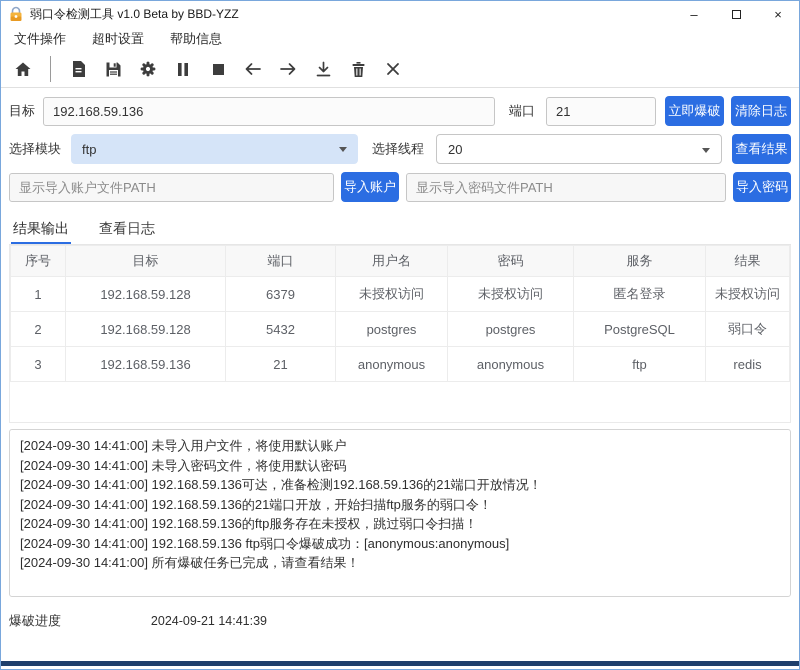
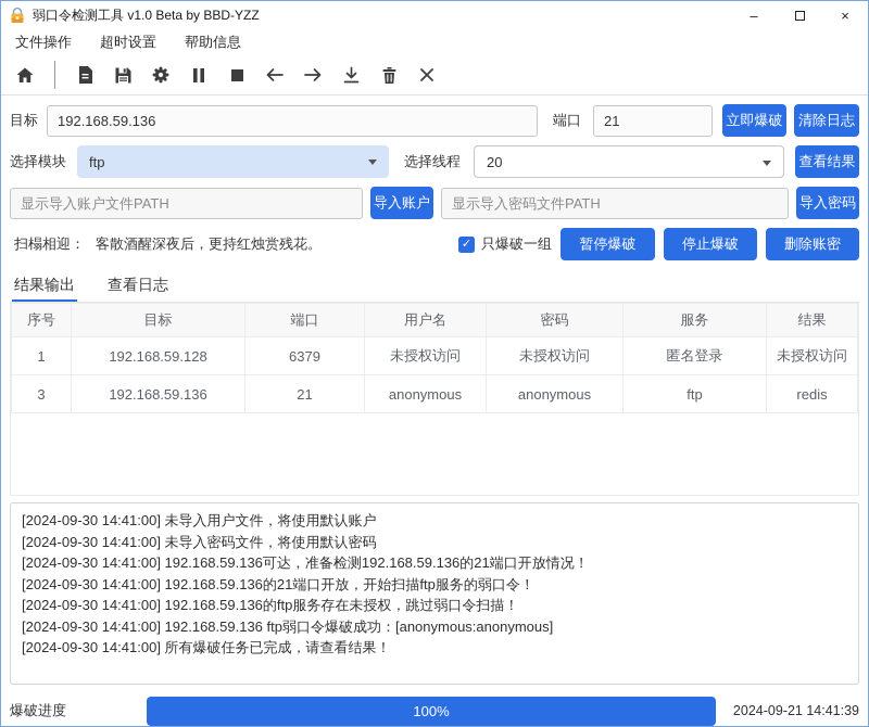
  弱口令检测工具 v1.0 Beta by BBD-YZZ
  –
  ×
  文件操作
  超时设置
  帮助信息
  目标
  192.168.59.136
  端口
  21
  立即爆破
  清除日志
  选择模块
  ftp
  选择线程
  20
  查看结果
  显示导入账户文件PATH
  导入账户
  显示导入密码文件PATH
  导入密码
+ 扫榻相迎：
+ 客散酒醒深夜后，更持红烛赏残花。
+ 只爆破一组
+ 暂停爆破
+ 停止爆破
+ 删除账密
  结果输出
  查看日志
  序号	目标	端口	用户名	密码	服务	结果
  1	192.168.59.128	6379	未授权访问	未授权访问	匿名登录	未授权访问
- 2	192.168.59.128	5432	postgres	postgres	PostgreSQL	弱口令
  3	192.168.59.136	21	anonymous	anonymous	ftp	redis
  [2024-09-30 14:41:00] 未导入用户文件，将使用默认账户
  [2024-09-30 14:41:00] 未导入密码文件，将使用默认密码
  [2024-09-30 14:41:00] 192.168.59.136可达，准备检测192.168.59.136的21端口开放情况！
  [2024-09-30 14:41:00] 192.168.59.136的21端口开放，开始扫描ftp服务的弱口令！
  [2024-09-30 14:41:00] 192.168.59.136的ftp服务存在未授权，跳过弱口令扫描！
  [2024-09-30 14:41:00] 192.168.59.136 ftp弱口令爆破成功：[anonymous:anonymous]
  [2024-09-30 14:41:00] 所有爆破任务已完成，请查看结果！
  爆破进度
+ 100%
  2024-09-21 14:41:39
